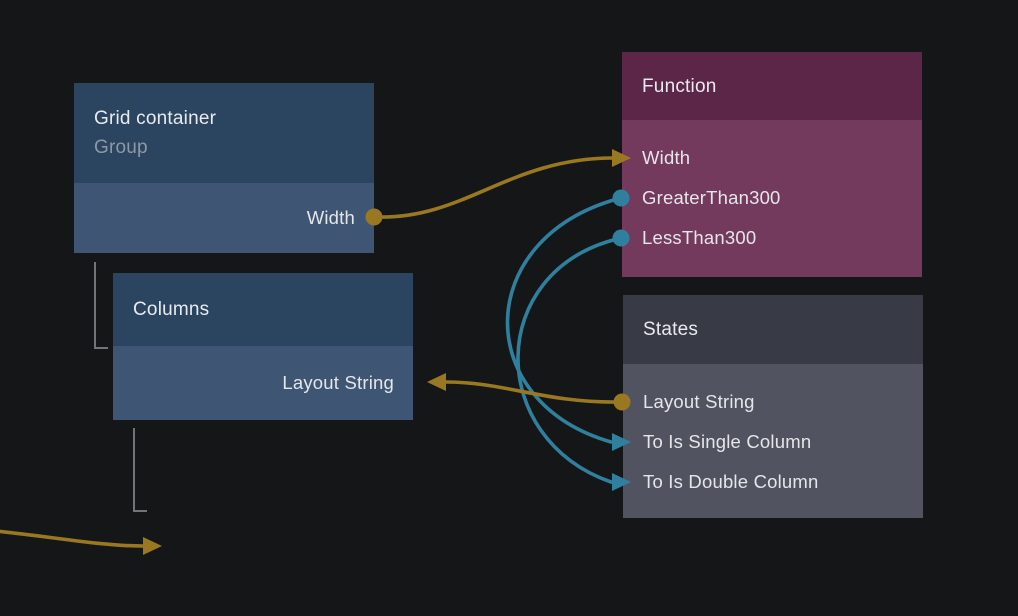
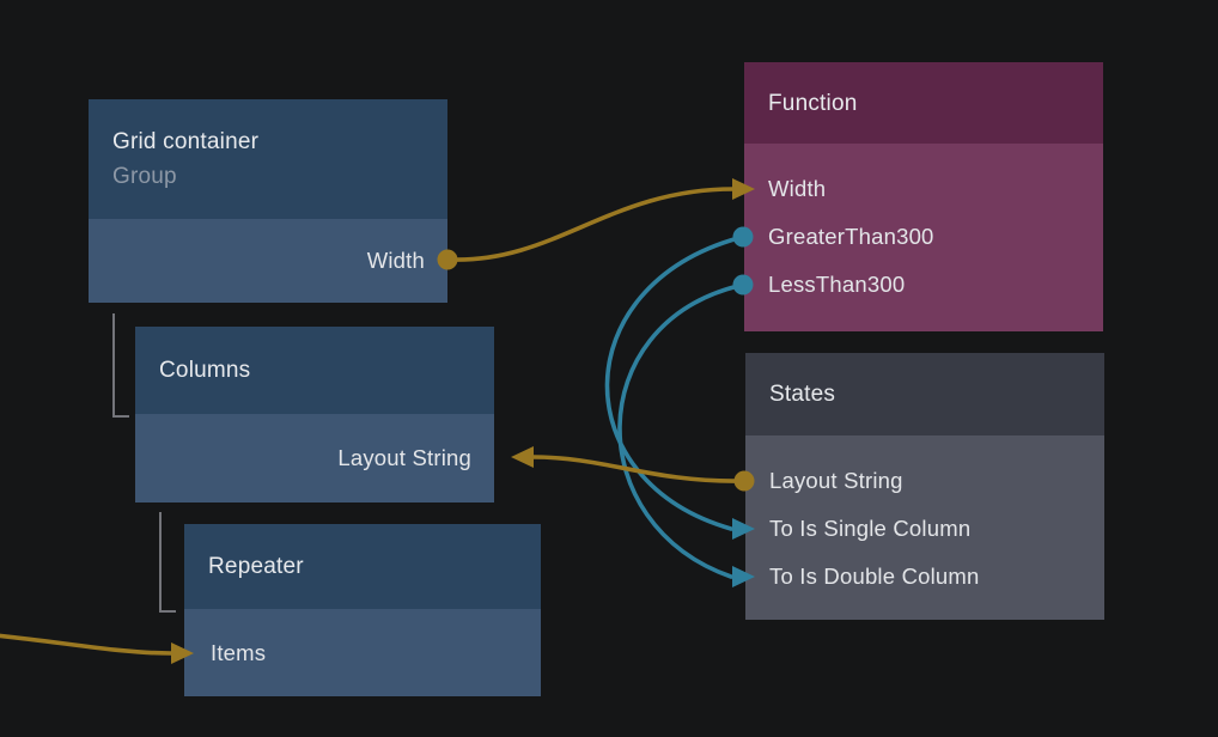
  Grid container
  Group
  Width
  Columns
  Layout String
+ Repeater
+ Items
  Function
  Width
  GreaterThan300
  LessThan300
  States
  Layout String
  To Is Single Column
  To Is Double Column
